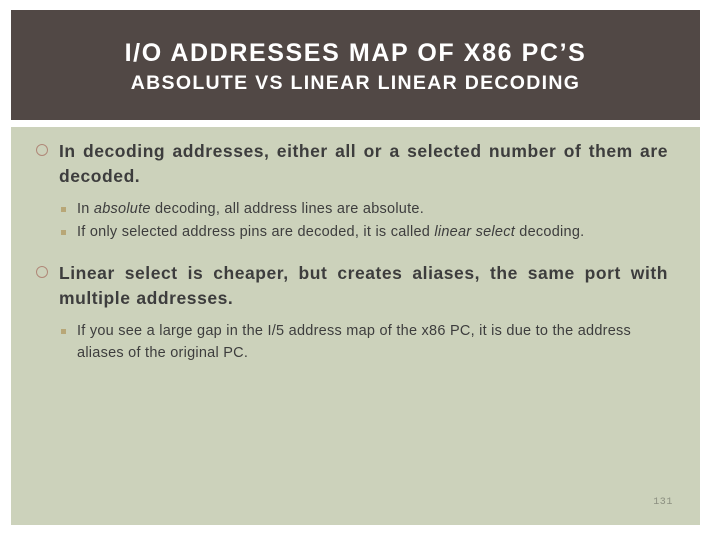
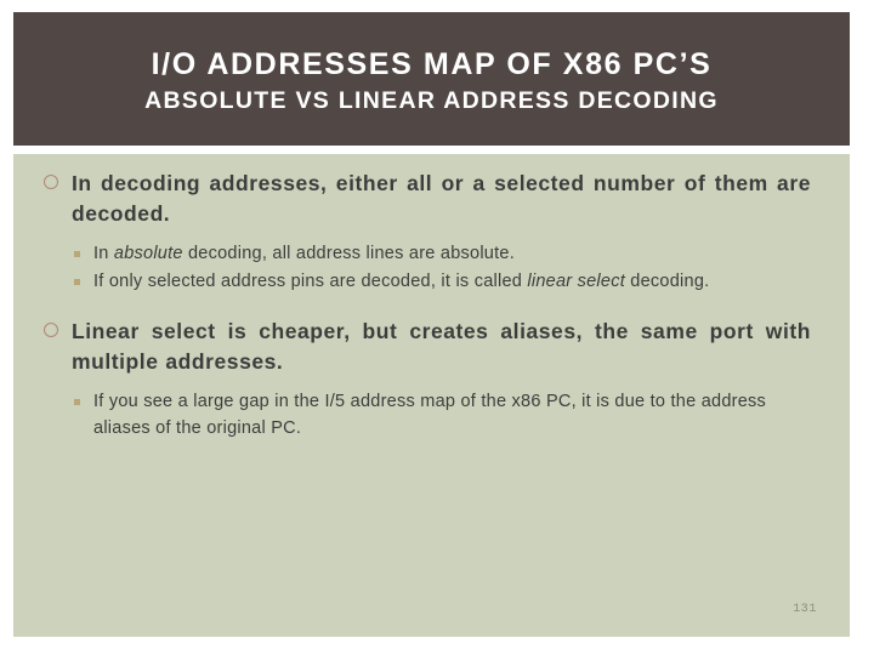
  I/O ADDRESSES MAP OF X86 PC’S
- ABSOLUTE VS LINEAR LINEAR DECODING
+ ABSOLUTE VS LINEAR ADDRESS DECODING
  In decoding addresses, either all or a selected number of them are decoded.
  In absolute decoding, all address lines are absolute.
  If only selected address pins are decoded, it is called linear select decoding.
  Linear select is cheaper, but creates aliases, the same port with multiple addresses.
  If you see a large gap in the I/5 address map of the x86 PC, it is due to the address aliases of the original PC.
  131
